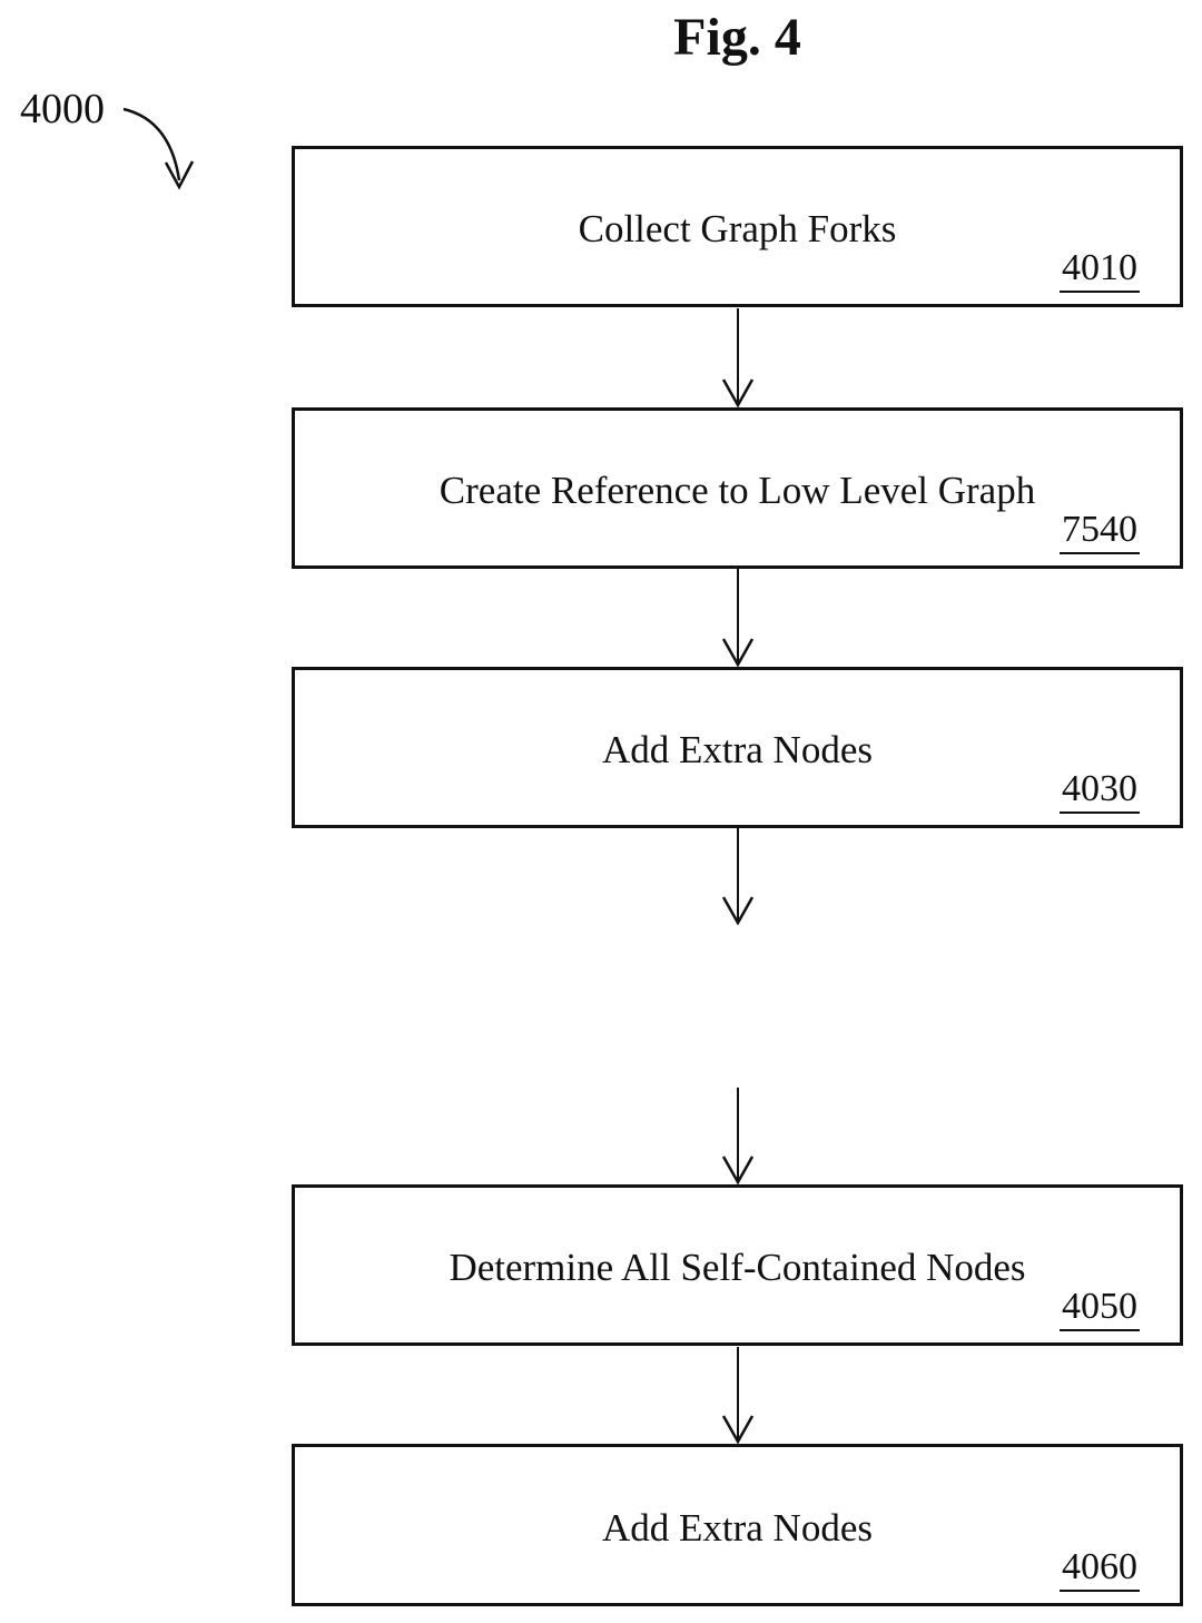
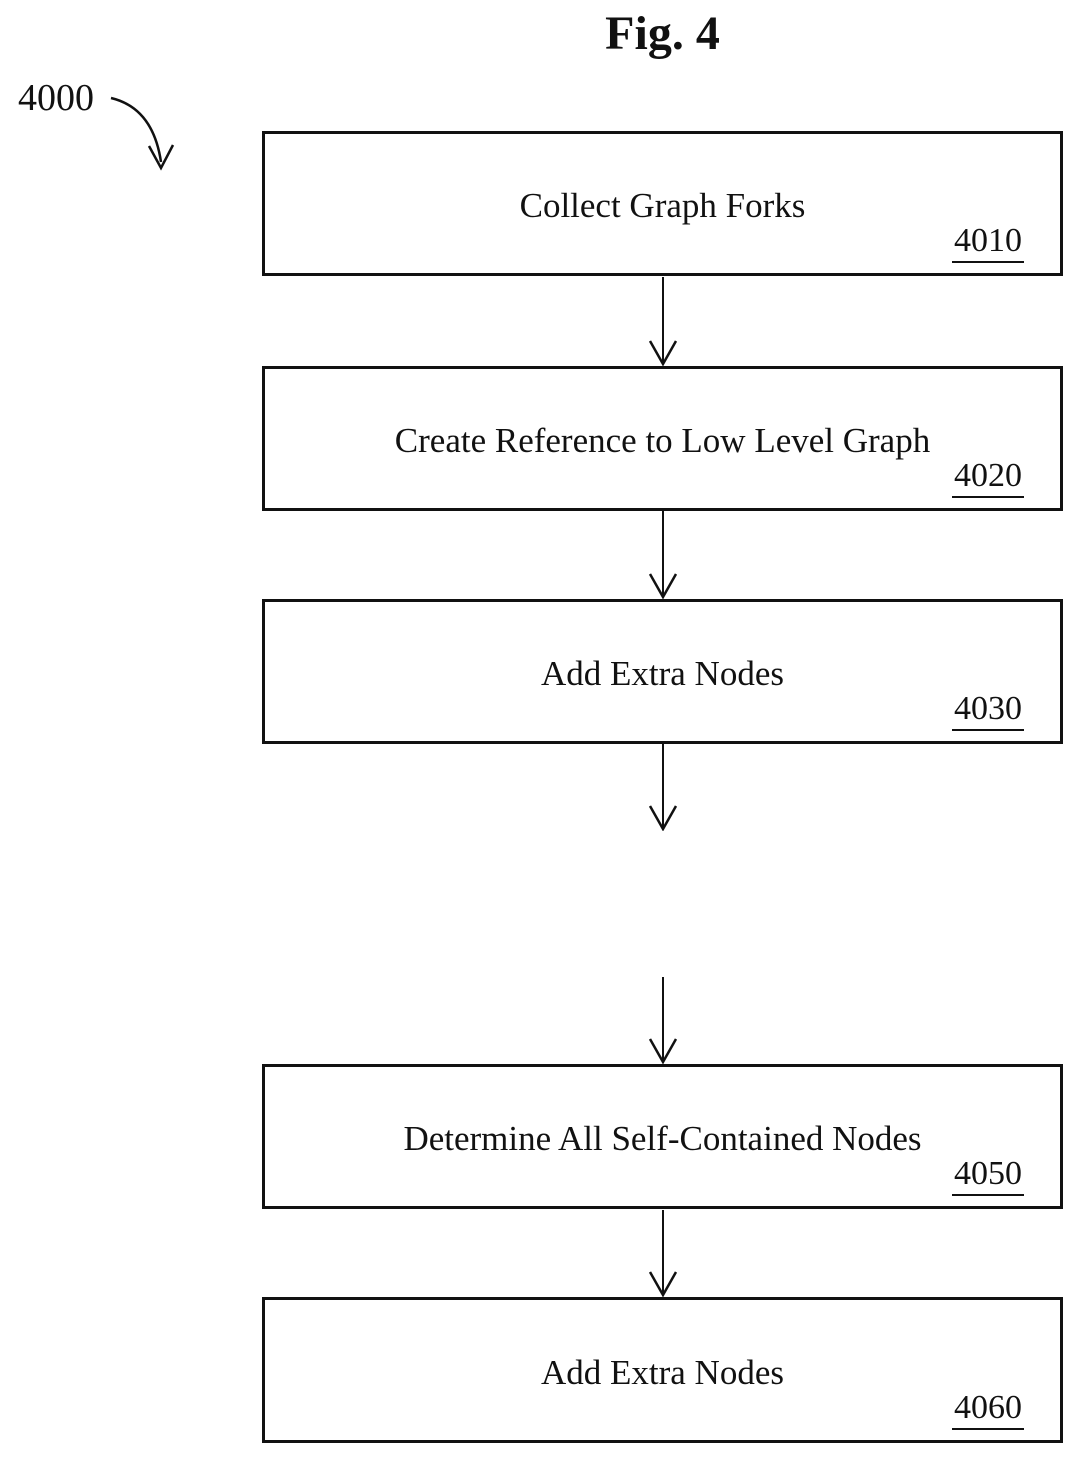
  Fig. 4
  4000
  Collect Graph Forks
  4010
  Create Reference to Low Level Graph
- 7540
+ 4020
  Add Extra Nodes
  4030
  Determine All Self-Contained Nodes
  4050
  Add Extra Nodes
  4060
